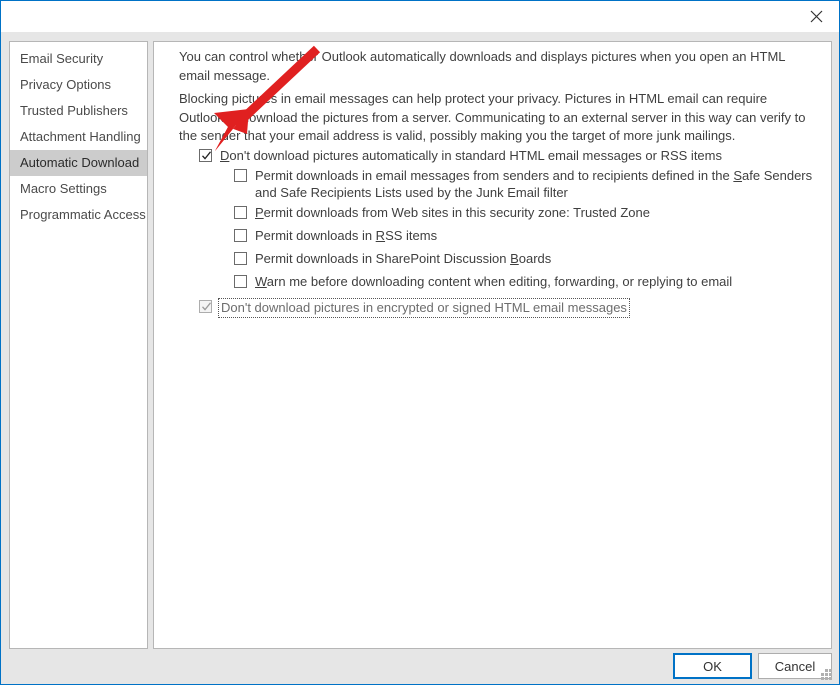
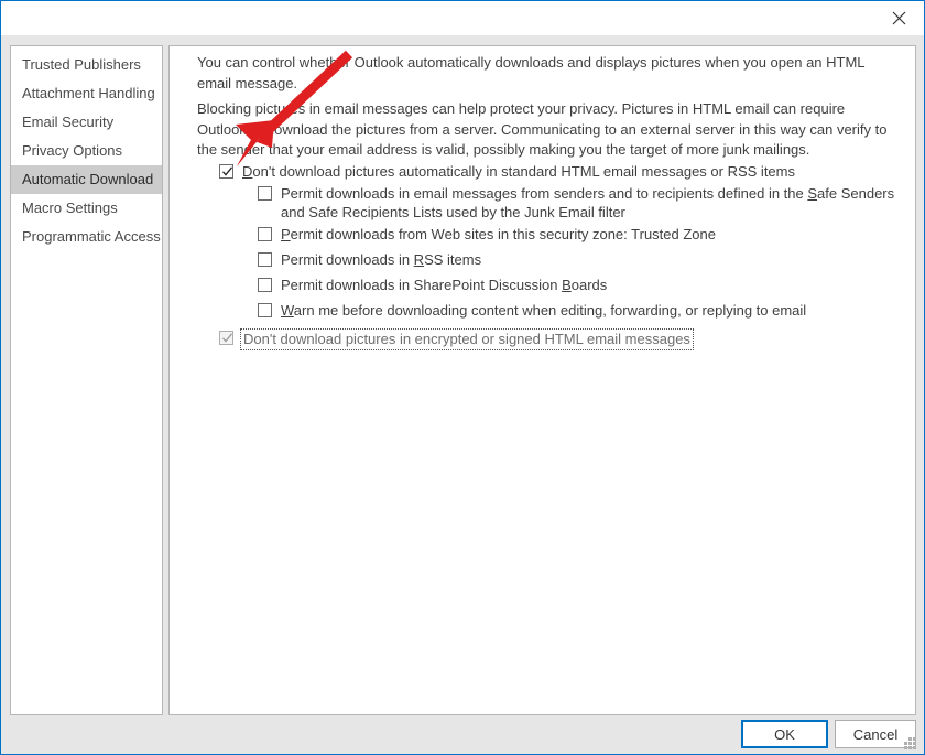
- Email Security
+ Trusted Publishers
- Privacy Options
+ Attachment Handling
- Trusted Publishers
+ Email Security
- Attachment Handling
+ Privacy Options
  Automatic Download
  Macro Settings
  Programmatic Access
  You can control whetr Outlook automatically downloads and displays pictures when you open an HTML email message.
  Blocking pictus in email messages can help protect your privacy. Pictures in HTML email can require Outlooownload the pictures from a server. Communicating to an external server in this way can verify to the sener that your email address is valid, possibly making you the target of more junk mailings.
  Don't download pictures automatically in standard HTML email messages or RSS items
  Permit downloads in email messages from senders and to recipients defined in the Safe Senders and Safe Recipients Lists used by the Junk Email filter
  Permit downloads from Web sites in this security zone: Trusted Zone
  Permit downloads in RSS items
  Permit downloads in SharePoint Discussion Boards
  Warn me before downloading content when editing, forwarding, or replying to email
  Don't download pictures in encrypted or signed HTML email messages
  OK
  Cancel
